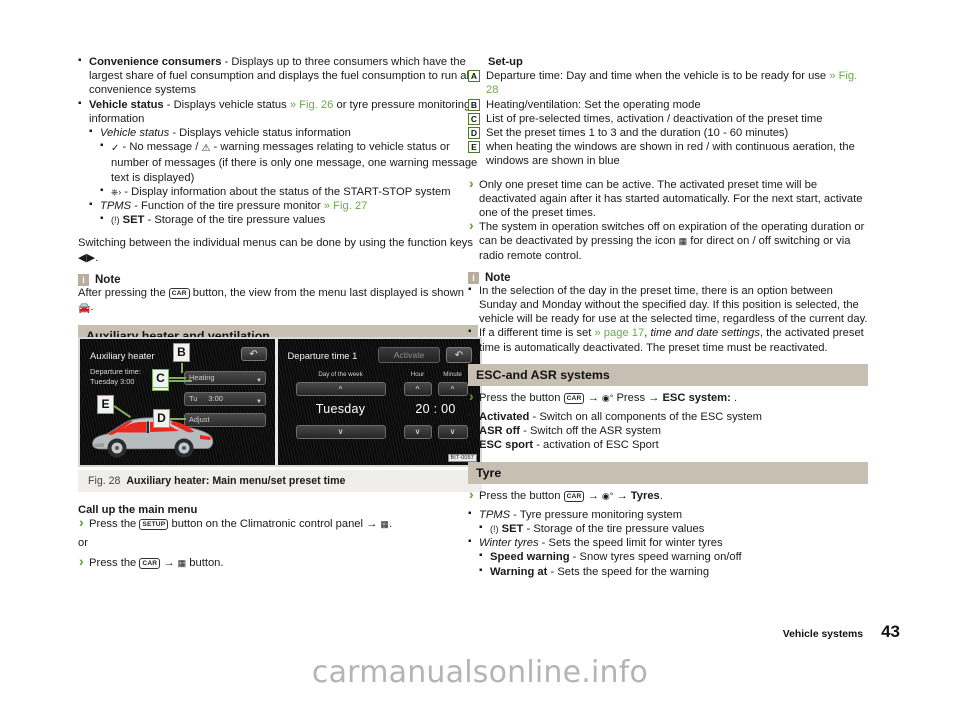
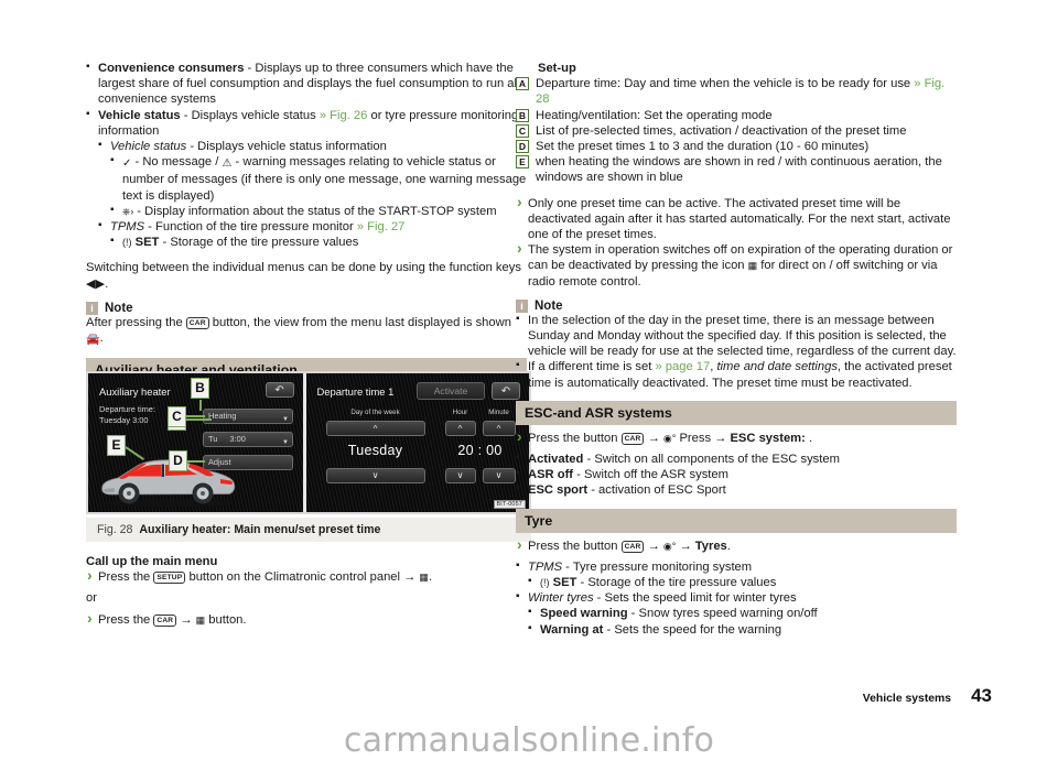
  Convenience consumers - Displays up to three consumers which have the largest share of fuel consumption and displays the fuel consumption to run a convenience systems
  Vehicle status - Displays vehicle status » Fig. 26 or tyre pressure monitorin information
  Vehicle status - Displays vehicle status information
  ✓ - No message / ⚠ - warning messages relating to vehicle status or number of messages (if there is only one message, one warning message text is displayed)
  ⎈› - Display information about the status of the START-STOP system
  TPMS - Function of the tire pressure monitor » Fig. 27
  (!) SET - Storage of the tire pressure values
  Switching between the individual menus can be done by using the function keys ◀▶.
  i
  Note
  After pressing the button, the view from the menu last displayed is shown
  🚘.
  Auxiliary heater
  Departure time:
  Tuesday 3:00
  ↶
  Heating
  Tu 3:00
  Adjust
  B
  C
  D
  E
  Departure time 1
  Activate
  ↶
  ^
  ^
  ^
  Tuesday
  20 : 00
  ∨
  ∨
  ∨
  Fig. 28 Auxiliary heater: Main menu/set preset time
  Call up the main menu
  Press the button on the Climatronic control panel → ▦.
  or
  Press the → ▦ button.
  Set-up
  A
  Departure time: Day and time when the vehicle is to be ready for use » Fig. 28
  B
  Heating/ventilation: Set the operating mode
  C
  List of pre-selected times, activation / deactivation of the preset time
  D
  Set the preset times 1 to 3 and the duration (10 - 60 minutes)
  E
  when heating the windows are shown in red / with continuous aeration, the windows are shown in blue
  Only one preset time can be active. The activated preset time will be deactivated again after it has started automatically. For the next start, activate one of the preset times.
  The system in operation switches off on expiration of the operating duration or can be deactivated by pressing the icon ▦ for direct on / off switching or via radio remote control.
  i
  Note
- In the selection of the day in the preset time, there is an option between Sunday and Monday without the specified day. If this position is selected, the vehicle will be ready for use at the selected time, regardless of the current day.
+ In the selection of the day in the preset time, there is an message between Sunday and Monday without the specified day. If this position is selected, the vehicle will be ready for use at the selected time, regardless of the current day.
  If a different time is set » page 17, time and date settings, the activated preset time is automatically deactivated. The preset time must be reactivated.
  ESC-and ASR systems
  Press the button → ◉° Press → ESC system: .
  Activated - Switch on all components of the ESC system
  ASR off - Switch off the ASR system
  ESC sport - activation of ESC Sport
  Tyre
  Press the button → ◉° → Tyres.
  TPMS - Tyre pressure monitoring system
  (!) SET - Storage of the tire pressure values
  Winter tyres - Sets the speed limit for winter tyres
  Speed warning - Snow tyres speed warning on/off
  Warning at - Sets the speed for the warning
  Vehicle systems
  43
  carmanualsonline.info
